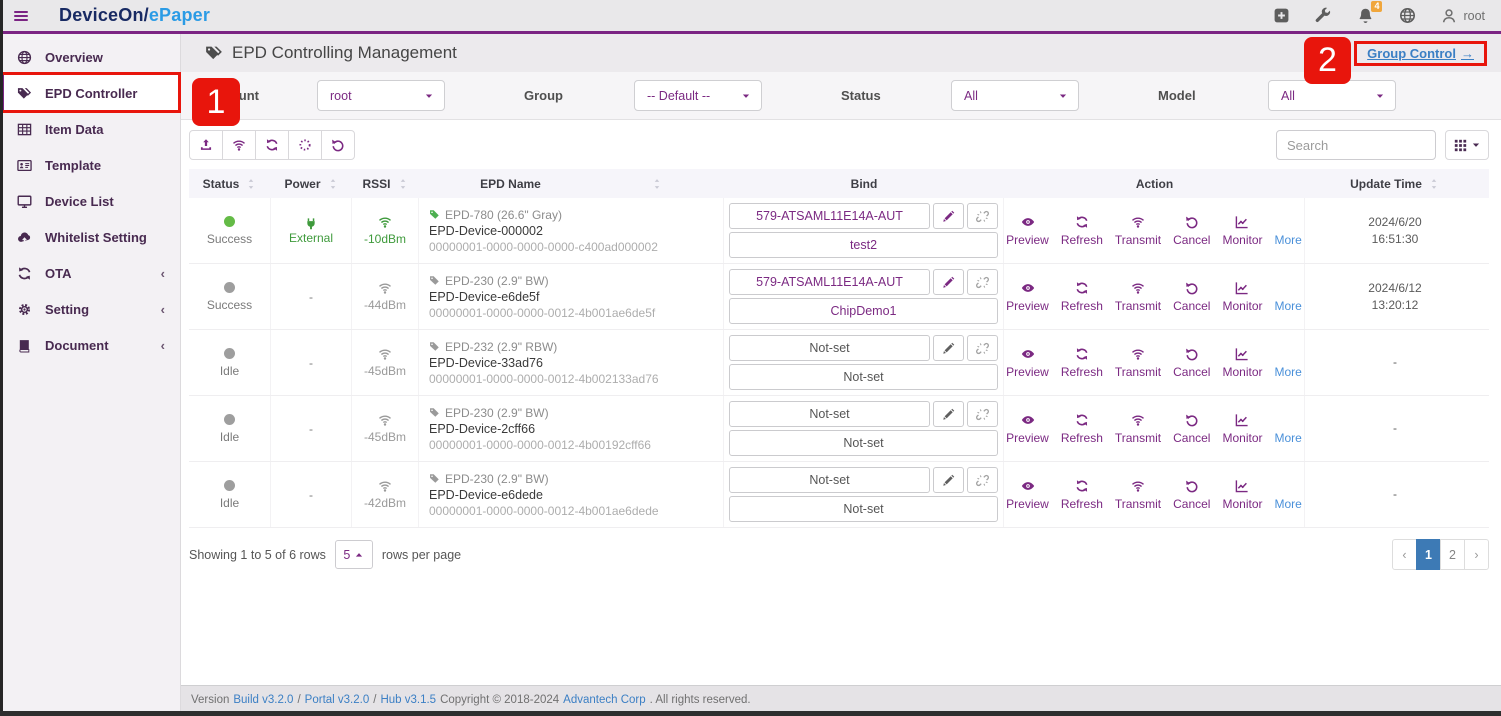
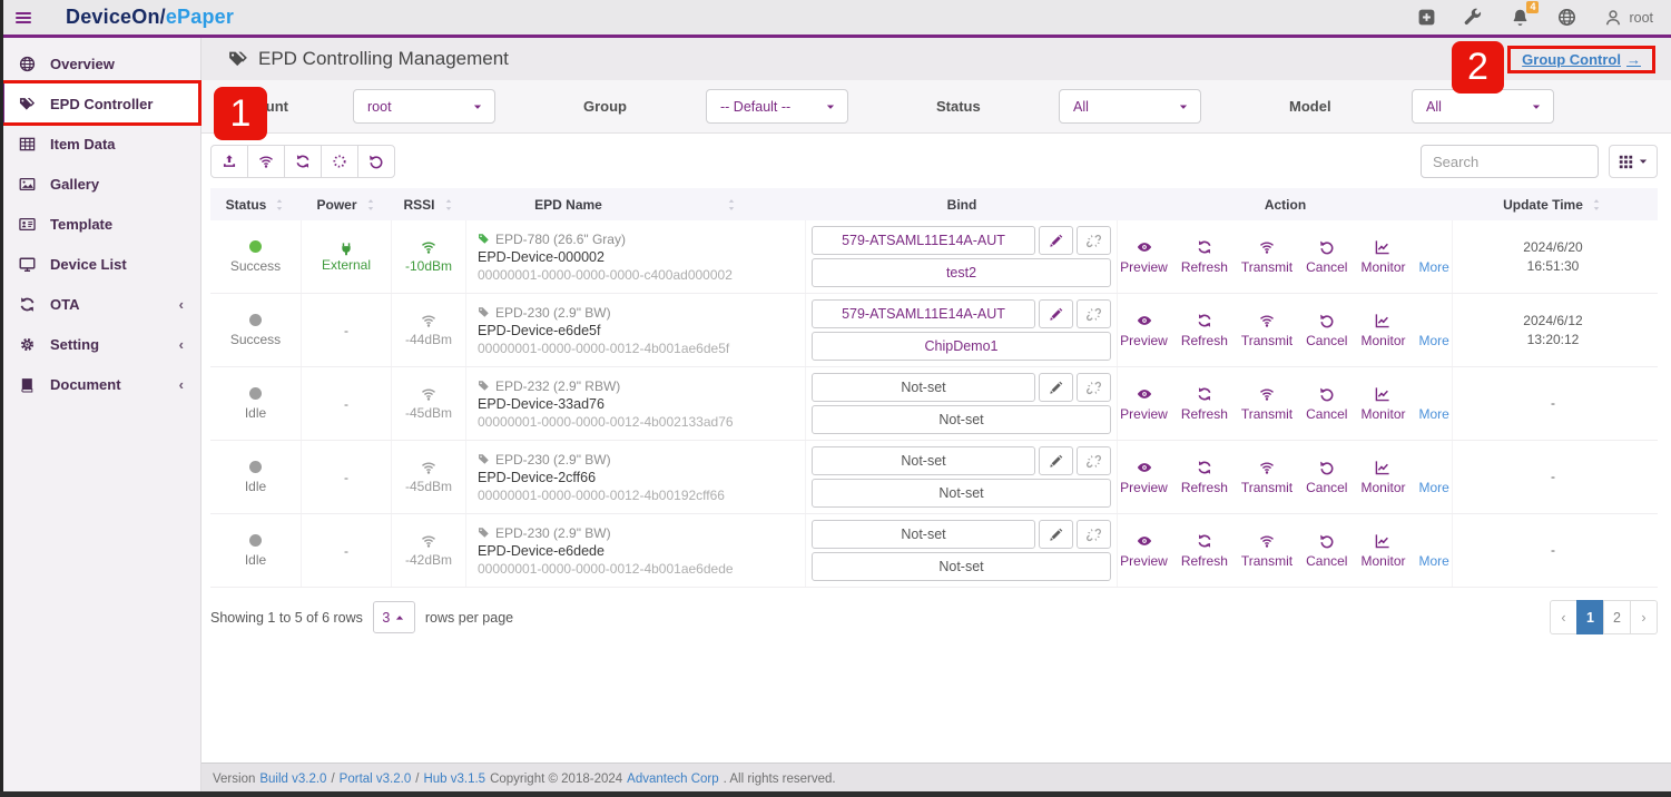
  DeviceOn/ePaper
  4
  root
  Overview
  EPD Controller
  Item Data
+ Gallery
  Template
  Device List
- Whitelist Setting
  OTA
  ‹
  Setting
  ‹
  Document
  ‹
  EPD Controlling Management
  Group Control
  →
  root
  Group
  -- Default --
  Status
  All
  Model
  All
  Search
  Status
  Power
  RSSI
  EPD Name
  Bind
  Action
  Update Time
  Success
  External
  -10dBm
  EPD-780 (26.6" Gray)
  EPD-Device-000002
  00000001-0000-0000-0000-c400ad000002
  579-ATSAML11E14A-AUT
  test2
  Preview
  Refresh
  Transmit
  Cancel
  Monitor
  More
  2024/6/20
  16:51:30
  Success
  -
  -44dBm
  EPD-230 (2.9" BW)
  EPD-Device-e6de5f
  00000001-0000-0000-0012-4b001ae6de5f
  579-ATSAML11E14A-AUT
  ChipDemo1
  Preview
  Refresh
  Transmit
  Cancel
  Monitor
  More
  2024/6/12
  13:20:12
  Idle
  -
  -45dBm
  EPD-232 (2.9" RBW)
  EPD-Device-33ad76
  00000001-0000-0000-0012-4b002133ad76
  Not-set
  Not-set
  Preview
  Refresh
  Transmit
  Cancel
  Monitor
  More
  -
  Idle
  -
  -45dBm
  EPD-230 (2.9" BW)
  EPD-Device-2cff66
  00000001-0000-0000-0012-4b00192cff66
  Not-set
  Not-set
  Preview
  Refresh
  Transmit
  Cancel
  Monitor
  More
  -
  Idle
  -
  -42dBm
  EPD-230 (2.9" BW)
  EPD-Device-e6dede
  00000001-0000-0000-0012-4b001ae6dede
  Not-set
  Not-set
  Preview
  Refresh
  Transmit
  Cancel
  Monitor
  More
  -
  Showing 1 to 5 of 6 rows
- 5
+ 3
  rows per page
  ‹
  1
  2
  ›
  Version
  Build v3.2.0
  /
  Portal v3.2.0
  /
  Hub v3.1.5
  Copyright © 2018-2024
  Advantech Corp
  . All rights reserved.
  1
  2
